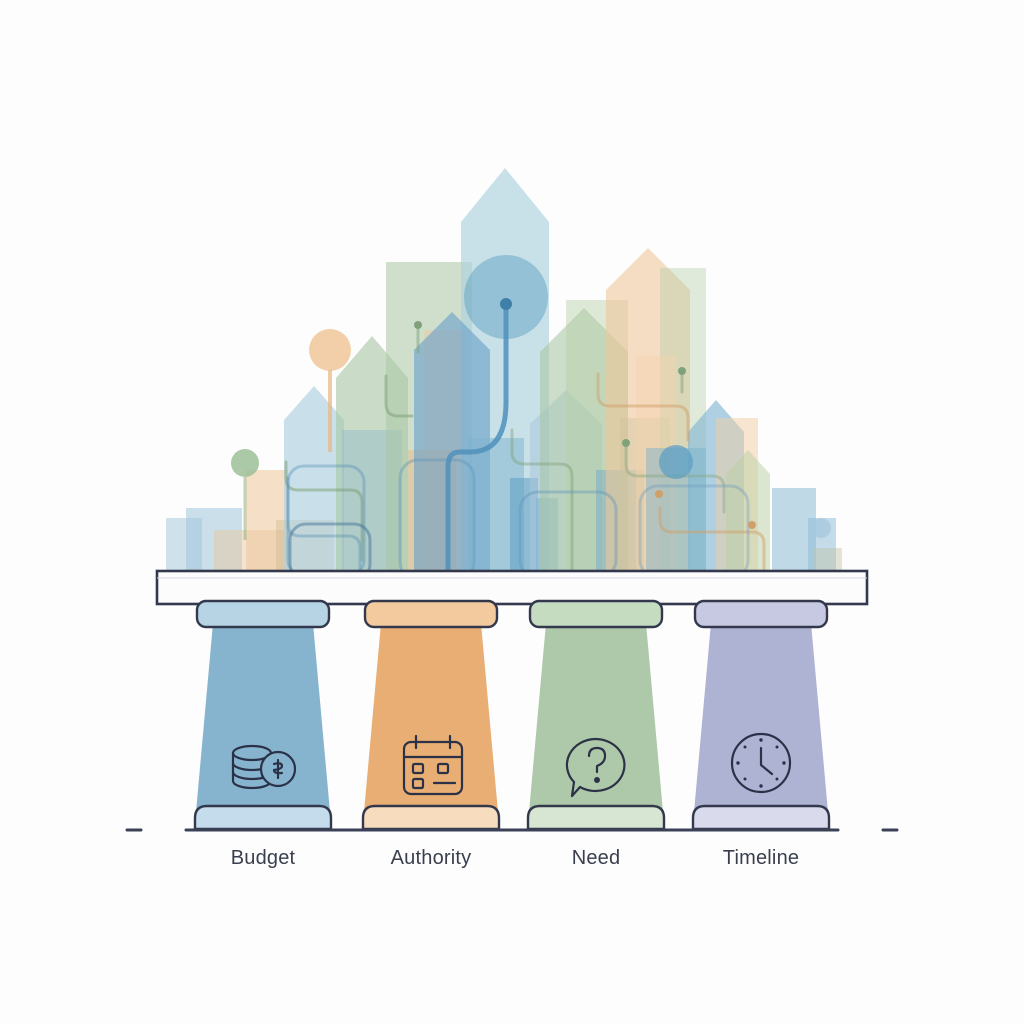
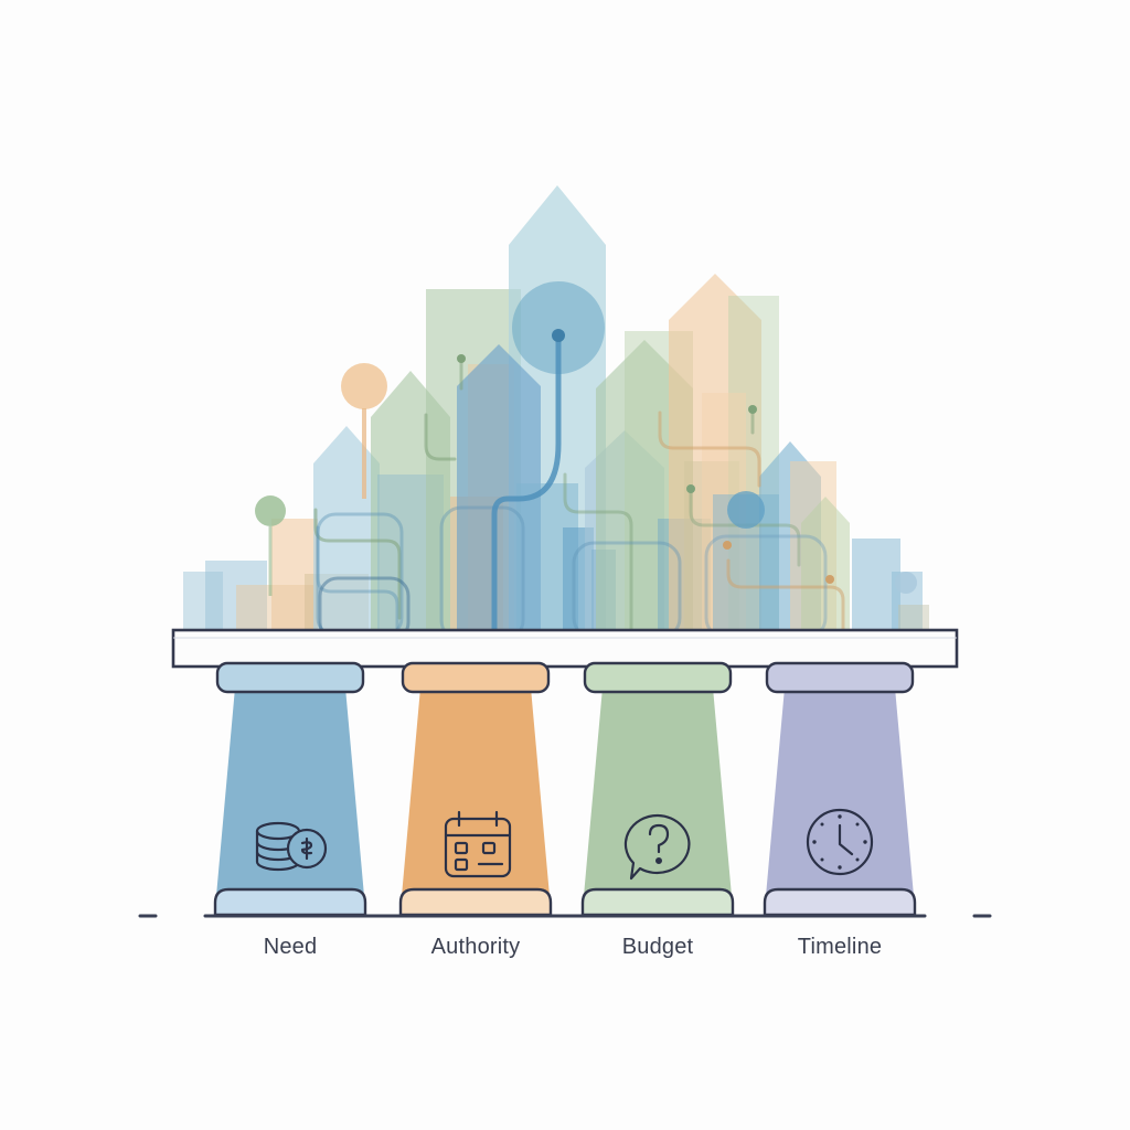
- Budget
+ Need
  Authority
- Need
+ Budget
  Timeline
